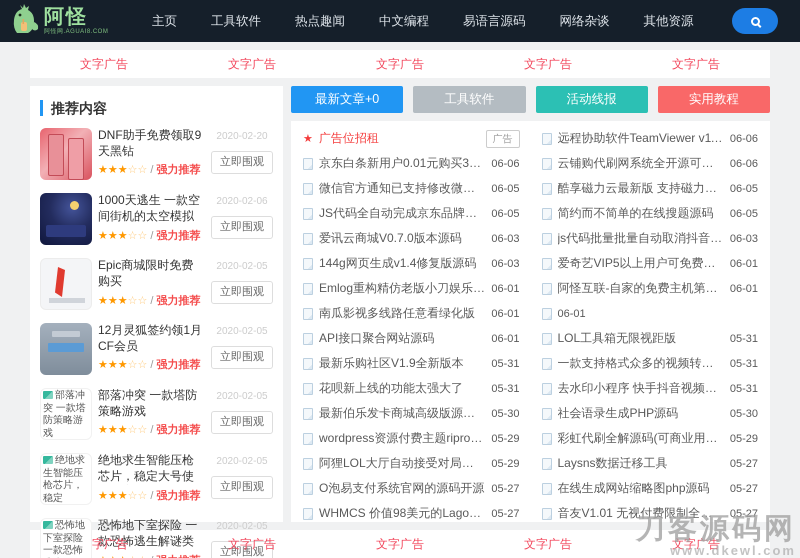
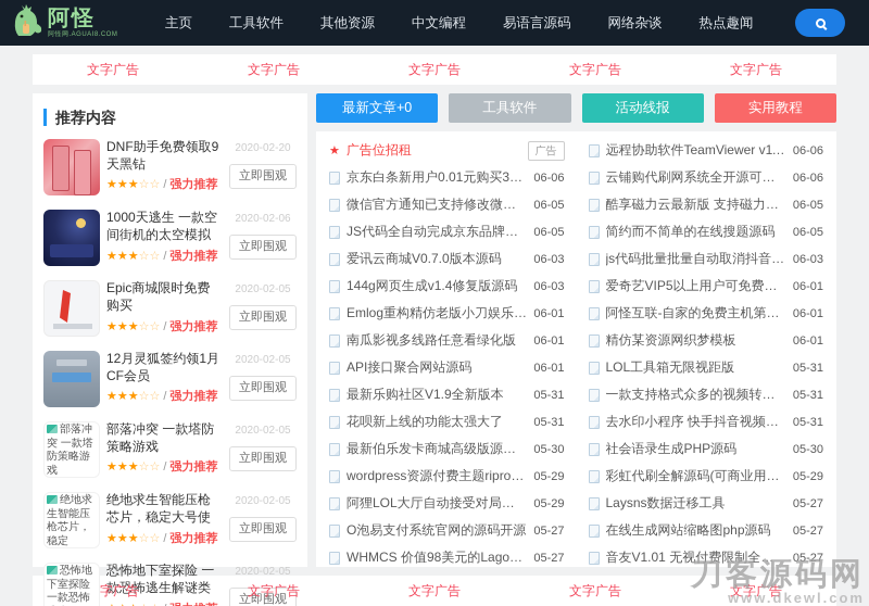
  阿怪
  主页
  工具软件
- 热点趣闻
+ 其他资源
  中文编程
  易语言源码
  网络杂谈
- 其他资源
+ 热点趣闻
  文字广告
  文字广告
  文字广告
  文字广告
  文字广告
  推荐内容
  DNF助手免费领取9天黑钻
  ★★★☆☆ / 强力推荐
  2020-02-20
  立即围观
  1000天逃生 一款空间街机的太空模拟
  ★★★☆☆ / 强力推荐
  2020-02-06
  立即围观
  ★★★☆☆ / 强力推荐
  2020-02-05
  立即围观
  12月灵狐签约领1月CF会员
  ★★★☆☆ / 强力推荐
  2020-02-05
  立即围观
  部落冲突 一款塔防策略游戏
  部落冲突 一款塔防策略游戏
  ★★★☆☆ / 强力推荐
  2020-02-05
  立即围观
  绝地求生智能压枪芯片，稳定
  绝地求生智能压枪芯片，稳定大号使
  ★★★☆☆ / 强力推荐
  2020-02-05
  立即围观
  恐怖地下室探险 一款恐怖
  恐怖地下室探险 一款恐怖逃生解谜类
  2020-02-05
  立即围观
  最新文章+0
  工具软件
  活动线报
  实用教程
  ★
  广告位招租
  广告
  06-06
  微信官方通知已支持修改微信号
  06-05
  JS代码全自动完成京东品牌狂欢
  06-05
  爱讯云商城V0.7.0版本源码
  06-03
  144g网页生成v1.4修复版源码
  06-03
  06-01
  南瓜影视多线路任意看绿化版
  06-01
  API接口聚合网站源码
  06-01
  最新乐购社区V1.9全新版本
  05-31
  花呗新上线的功能太强大了
  05-31
  最新伯乐发卡商城高级版源码 无
  05-30
  wordpress资源付费主题ripro6.7
  05-29
  阿狸LOL大厅自动接受对局工具
  05-29
  O泡易支付系统官网的源码开源
  05-27
  WHMCS 价值98美元的Lagom模
  05-27
  远程协助软件TeamViewer v11
  06-06
  云铺购代刷网系统全开源可运营
  06-06
  06-05
  简约而不简单的在线搜题源码
  06-05
  js代码批量批量自动取消抖音关
  06-03
  06-01
  阿怪互联-自家的免费主机第一批
  06-01
+ 精仿某资源网织梦模板
  06-01
  LOL工具箱无限视距版
  05-31
  一款支持格式众多的视频转换器
  05-31
  05-31
  社会语录生成PHP源码
  05-30
  彩虹代刷全解源码(可商业用途
  05-29
  Laysns数据迁移工具
  05-27
  在线生成网站缩略图php源码
  05-27
  05-27
  字广告
  文字广告
  文字广告
  文字广告
  文字广告
  刀客源码网
  www.dkewl.com
